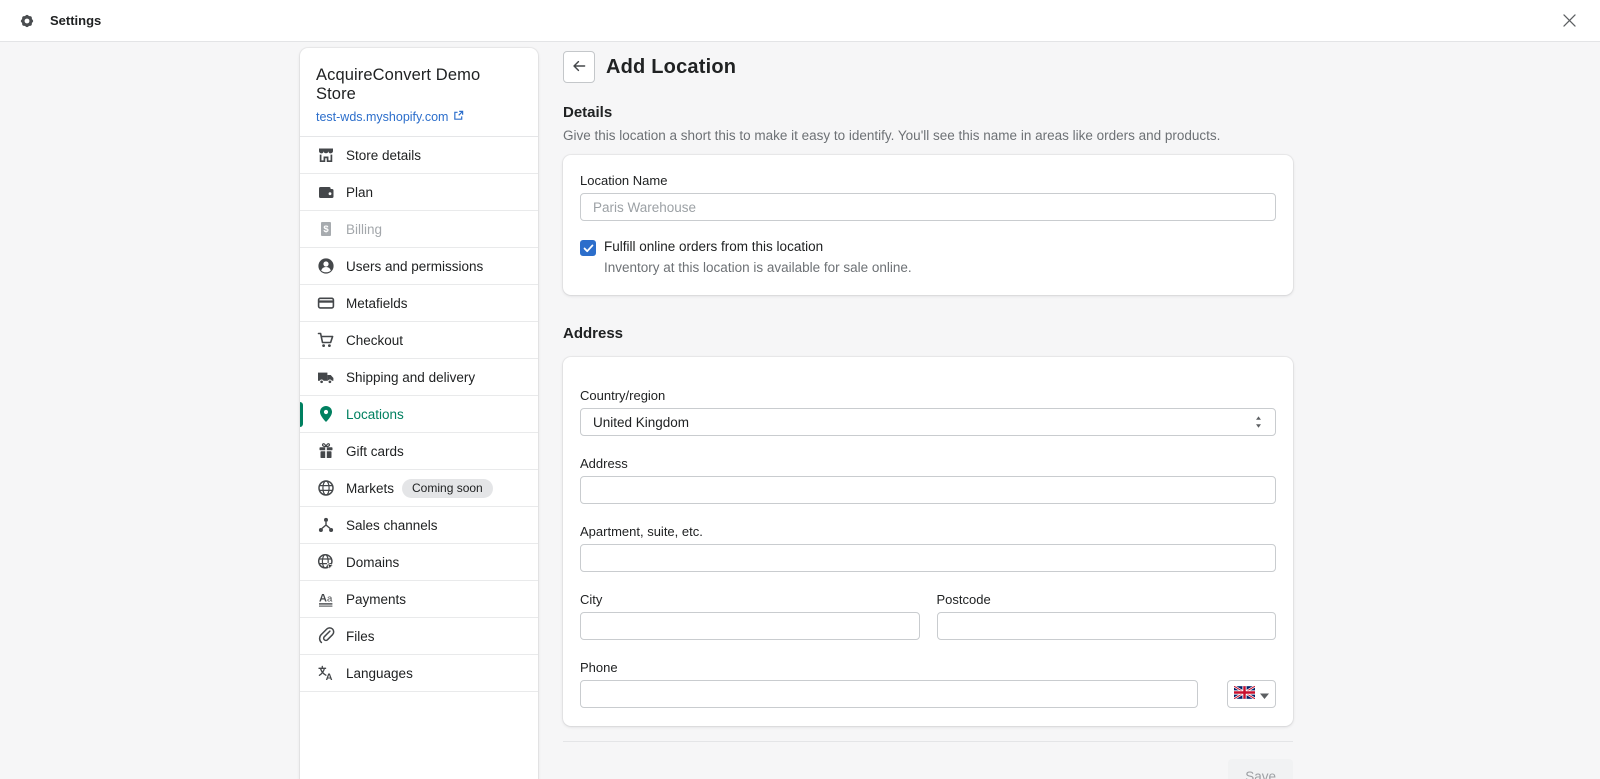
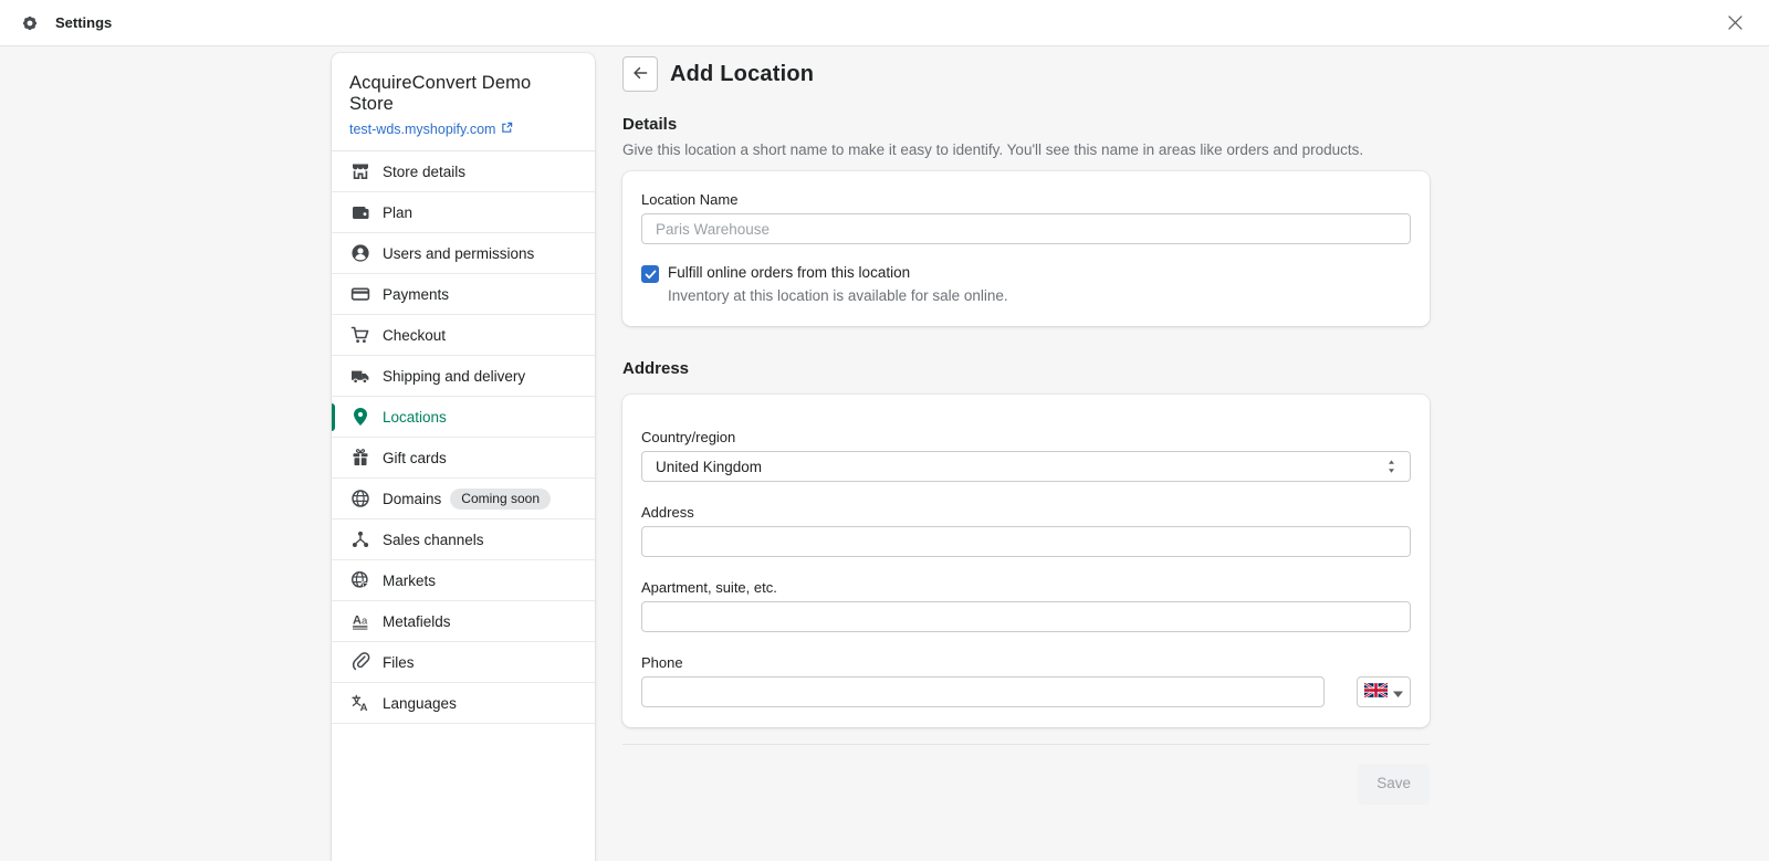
  Settings
  AcquireConvert Demo Store
  test-wds.myshopify.com
  Store details
  Plan
- $
- Billing
  Users and permissions
- Metafields
+ Payments
  Checkout
  Shipping and delivery
  Locations
  Gift cards
- Markets
+ Domains
  Coming soon
  Sales channels
- Domains
+ Markets
  A
  a
- Payments
+ Metafields
  Files
  A
  Languages
  Add Location
  Details
- Give this location a short this to make it easy to identify. You'll see this name in areas like orders and products.
+ Give this location a short name to make it easy to identify. You'll see this name in areas like orders and products.
  Location Name
  Paris Warehouse
  Fulfill online orders from this location
  Inventory at this location is available for sale online.
  Address
  Country/region
  United Kingdom
  Address
  Apartment, suite, etc.
- City
- Postcode
  Phone
  Save
